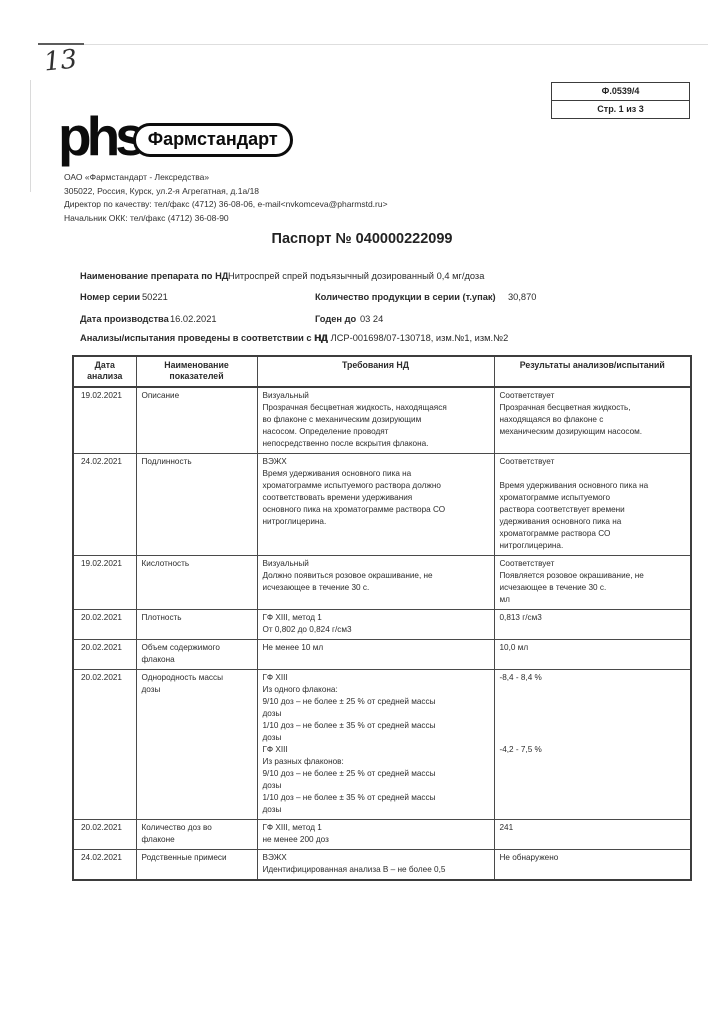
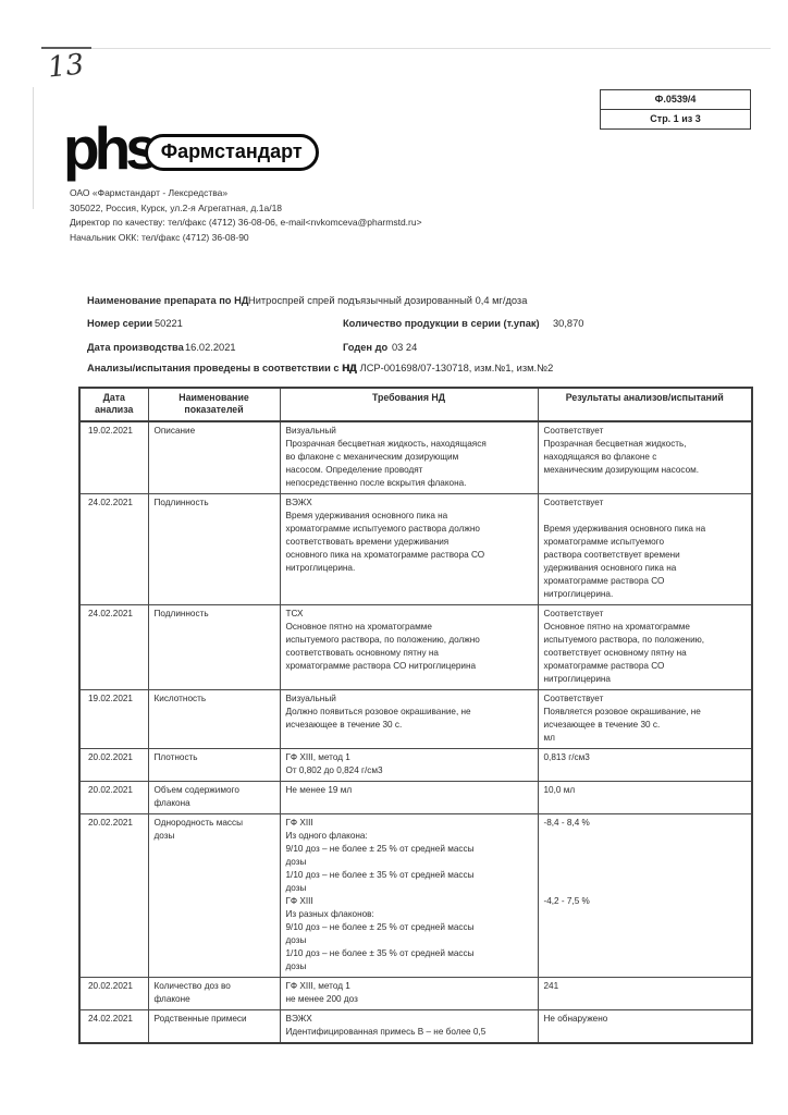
  Ф.0539/4
  Стр. 1 из 3
  phs
  Фармстандарт
  ОАО «Фармстандарт - Лексредства»
  305022, Россия, Курск, ул.2-я Агрегатная, д.1а/18
  Директор по качеству: тел/факс (4712) 36-08-06, e-mail<nvkomceva@pharmstd.ru>
  Начальник ОКК: тел/факс (4712) 36-08-90
- Паспорт № 040000222099
  Наименование препарата по НД
  Нитроспрей спрей подъязычный дозированный 0,4 мг/доза
  Номер серии
  50221
  Количество продукции в серии (т.упак)
  30,870
  Дата производства
  16.02.2021
  Годен до
  03 24
  Анализы/испытания проведены в соответствии с НД
  НД ЛСР-001698/07-130718, изм.№1, изм.№2
  Дата анализа	Наименование показателей	Требования НД	Результаты анализов/испытаний
  19.02.2021	Описание	Визуальный Прозрачная бесцветная жидкость, находящаяся во флаконе с механическим дозирующим насосом. Определение проводят непосредственно после вскрытия флакона.	Соответствует Прозрачная бесцветная жидкость, находящаяся во флаконе с механическим дозирующим насосом.
  24.02.2021	Подлинность	ВЭЖХ Время удерживания основного пика на хроматограмме испытуемого раствора должно соответствовать времени удерживания основного пика на хроматограмме раствора СО нитроглицерина.	Соответствует Время удерживания основного пика на хроматограмме испытуемого раствора соответствует времени удерживания основного пика на хроматограмме раствора СО нитроглицерина.
+ 24.02.2021	Подлинность	ТСХ Основное пятно на хроматограмме испытуемого раствора, по положению, должно соответствовать основному пятну на хроматограмме раствора СО нитроглицерина	Соответствует Основное пятно на хроматограмме испытуемого раствора, по положению, соответствует основному пятну на хроматограмме раствора СО нитроглицерина
  19.02.2021	Кислотность	Визуальный Должно появиться розовое окрашивание, не исчезающее в течение 30 с.	Соответствует Появляется розовое окрашивание, не исчезающее в течение 30 с. мл
  20.02.2021	Плотность	ГФ XIII, метод 1 От 0,802 до 0,824 г/см3	0,813 г/см3
- 20.02.2021	Объем содержимого флакона	Не менее 10 мл	10,0 мл
+ 20.02.2021	Объем содержимого флакона	Не менее 19 мл	10,0 мл
  20.02.2021	Однородность массы дозы	ГФ XIII Из одного флакона: 9/10 доз – не более ± 25 % от средней массы дозы 1/10 доз – не более ± 35 % от средней массы дозы ГФ XIII Из разных флаконов: 9/10 доз – не более ± 25 % от средней массы дозы 1/10 доз – не более ± 35 % от средней массы дозы	-8,4 - 8,4 % -4,2 - 7,5 %
  20.02.2021	Количество доз во флаконе	ГФ XIII, метод 1 не менее 200 доз	241
- 24.02.2021	Родственные примеси	ВЭЖХ Идентифицированная анализа В – не более 0,5	Не обнаружено
+ 24.02.2021	Родственные примеси	ВЭЖХ Идентифицированная примесь В – не более 0,5	Не обнаружено
